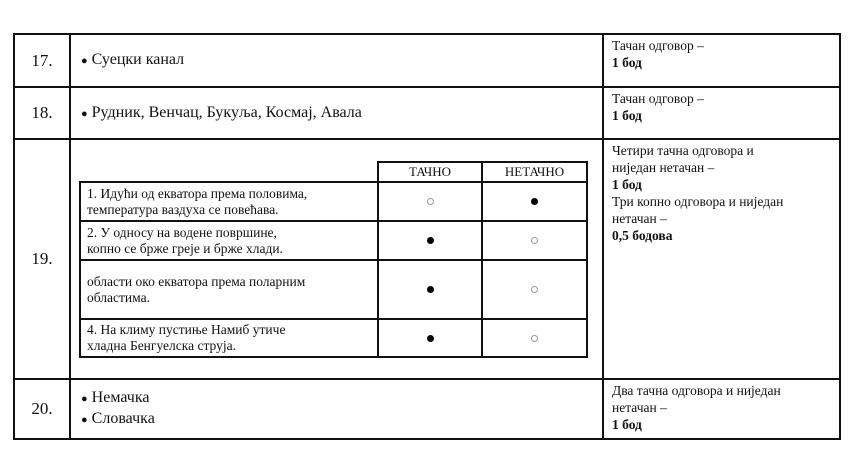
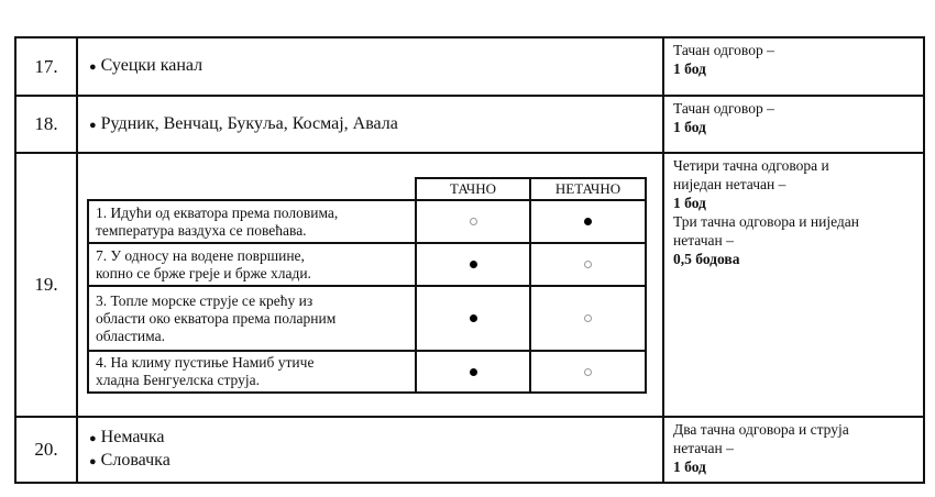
  17.
  ● Суецки канал
  Тачан одговор –
  1 бод
  18.
  ● Рудник, Венчац, Букуља, Космај, Авала
  Тачан одговор –
  1 бод
  19.
  ТАЧНО
  НЕТАЧНО
  1. Идући од екватора према половима,
  температура ваздуха се повећава.
- 2. У односу на водене површине,
+ 7. У односу на водене површине,
  копно се брже греје и брже хлади.
+ 3. Топле морске струје се крећу из
  области око екватора према поларним
  областима.
  4. На климу пустиње Намиб утиче
  хладна Бенгуелска струја.
  Четири тачна одговора и
  ниједан нетачан –
  1 бод
- Три копно одговора и ниједан
+ Три тачна одговора и ниједан
  нетачан –
  0,5 бодова
  20.
  ● Немачка
  ● Словачка
- Два тачна одговора и ниједан
+ Два тачна одговора и струја
  нетачан –
  1 бод
